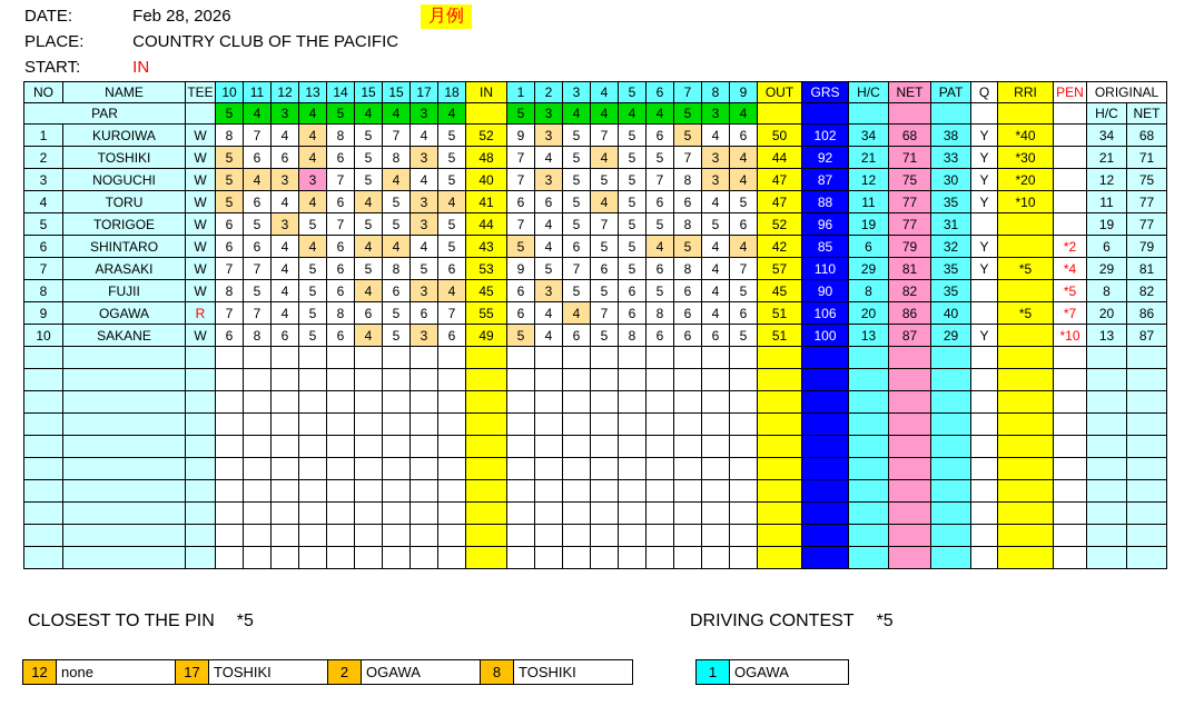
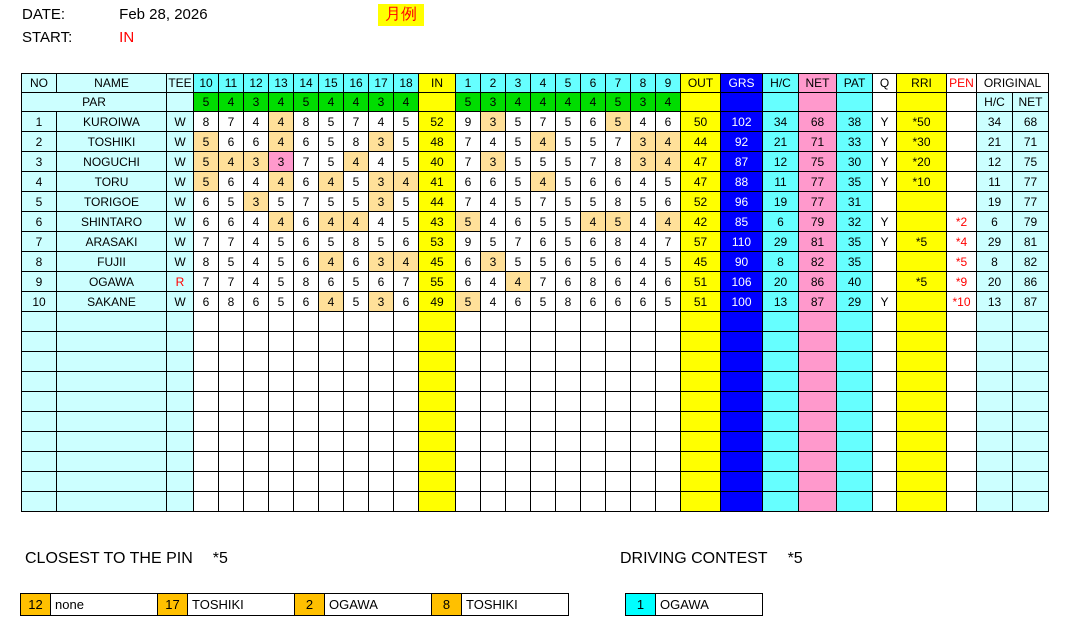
  DATE: Feb 28, 2026
  月例
- PLACE: COUNTRY CLUB OF THE PACIFIC
  START: IN
- NO	NAME	TEE	10	11	12	13	14	15	15	17	18	IN	1	2	3	4	5	6	7	8	9	OUT	GRS	H/C	NET	PAT	Q	RRI	PEN	ORIGINAL
+ NO	NAME	TEE	10	11	12	13	14	15	16	17	18	IN	1	2	3	4	5	6	7	8	9	OUT	GRS	H/C	NET	PAT	Q	RRI	PEN	ORIGINAL
  PAR		5	4	3	4	5	4	4	3	4		5	3	4	4	4	4	5	3	4									H/C	NET
- 1	KUROIWA	W	8	7	4	4	8	5	7	4	5	52	9	3	5	7	5	6	5	4	6	50	102	34	68	38	Y	*40		34	68
+ 1	KUROIWA	W	8	7	4	4	8	5	7	4	5	52	9	3	5	7	5	6	5	4	6	50	102	34	68	38	Y	*50		34	68
  2	TOSHIKI	W	5	6	6	4	6	5	8	3	5	48	7	4	5	4	5	5	7	3	4	44	92	21	71	33	Y	*30		21	71
  3	NOGUCHI	W	5	4	3	3	7	5	4	4	5	40	7	3	5	5	5	7	8	3	4	47	87	12	75	30	Y	*20		12	75
  4	TORU	W	5	6	4	4	6	4	5	3	4	41	6	6	5	4	5	6	6	4	5	47	88	11	77	35	Y	*10		11	77
  5	TORIGOE	W	6	5	3	5	7	5	5	3	5	44	7	4	5	7	5	5	8	5	6	52	96	19	77	31				19	77
  6	SHINTARO	W	6	6	4	4	6	4	4	4	5	43	5	4	6	5	5	4	5	4	4	42	85	6	79	32	Y		*2	6	79
  7	ARASAKI	W	7	7	4	5	6	5	8	5	6	53	9	5	7	6	5	6	8	4	7	57	110	29	81	35	Y	*5	*4	29	81
  8	FUJII	W	8	5	4	5	6	4	6	3	4	45	6	3	5	5	6	5	6	4	5	45	90	8	82	35			*5	8	82
- 9	OGAWA	R	7	7	4	5	8	6	5	6	7	55	6	4	4	7	6	8	6	4	6	51	106	20	86	40		*5	*7	20	86
+ 9	OGAWA	R	7	7	4	5	8	6	5	6	7	55	6	4	4	7	6	8	6	4	6	51	106	20	86	40		*5	*9	20	86
  10	SAKANE	W	6	8	6	5	6	4	5	3	6	49	5	4	6	5	8	6	6	6	5	51	100	13	87	29	Y		*10	13	87
  CLOSEST TO THE PIN *5
  DRIVING CONTEST *5
  12
  none
  17
  TOSHIKI
  2
  OGAWA
  8
  TOSHIKI
  1
  OGAWA
